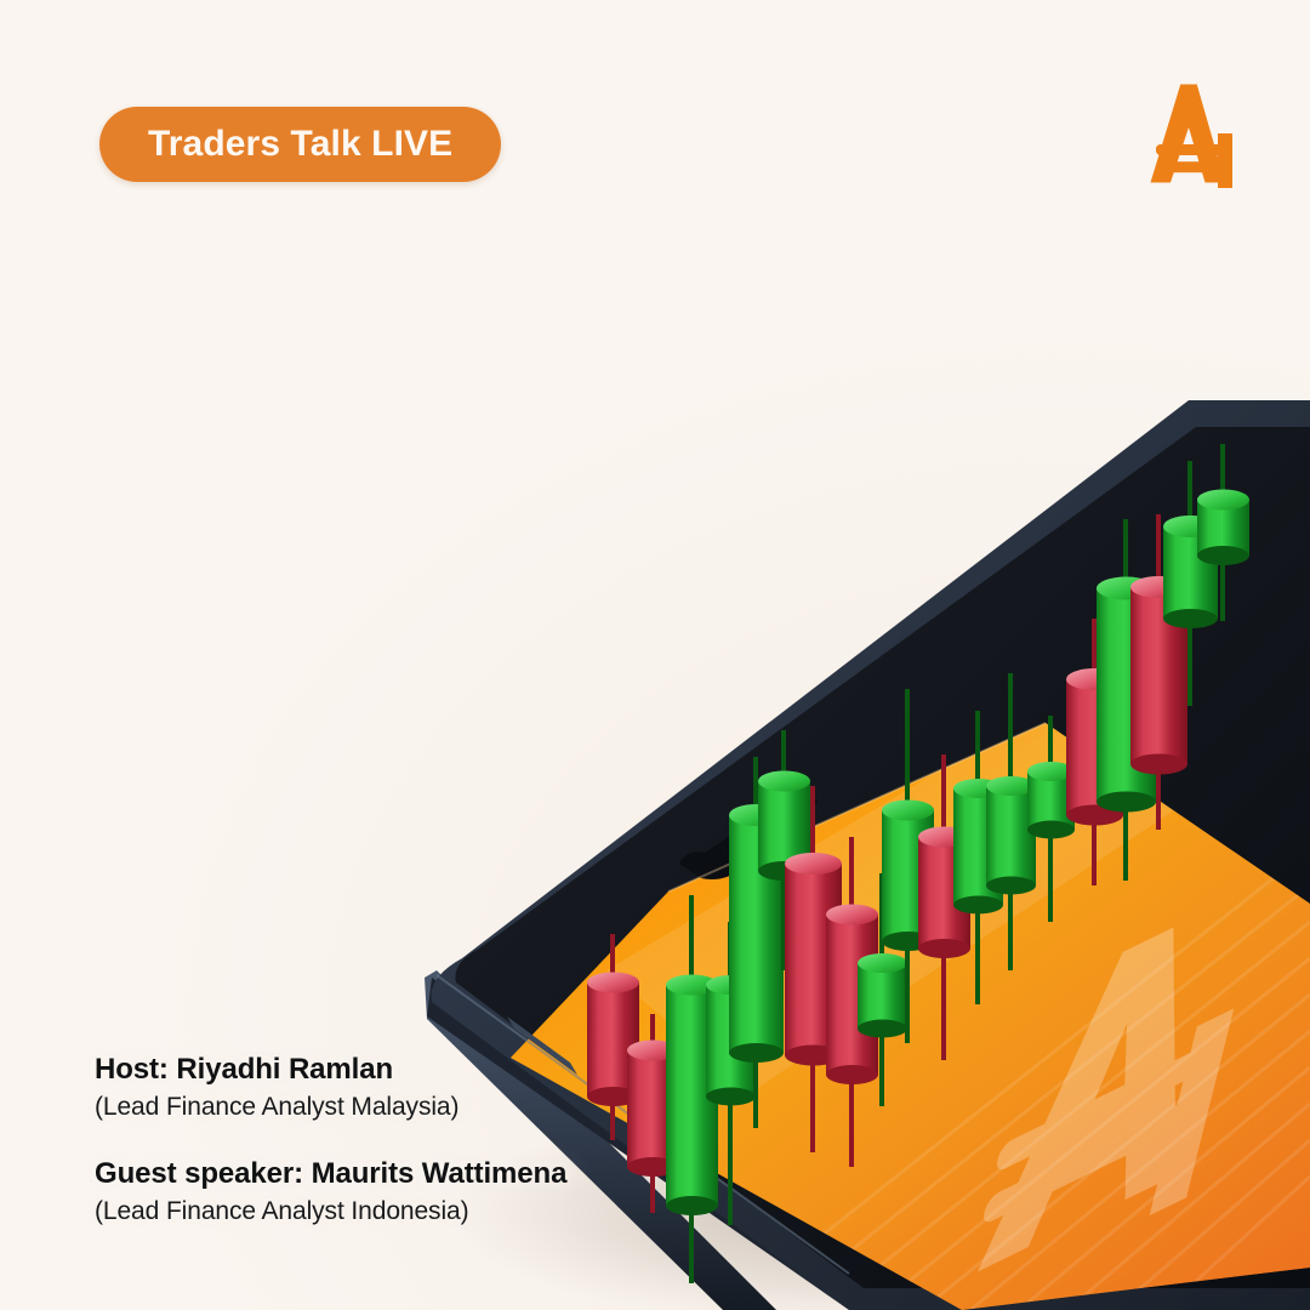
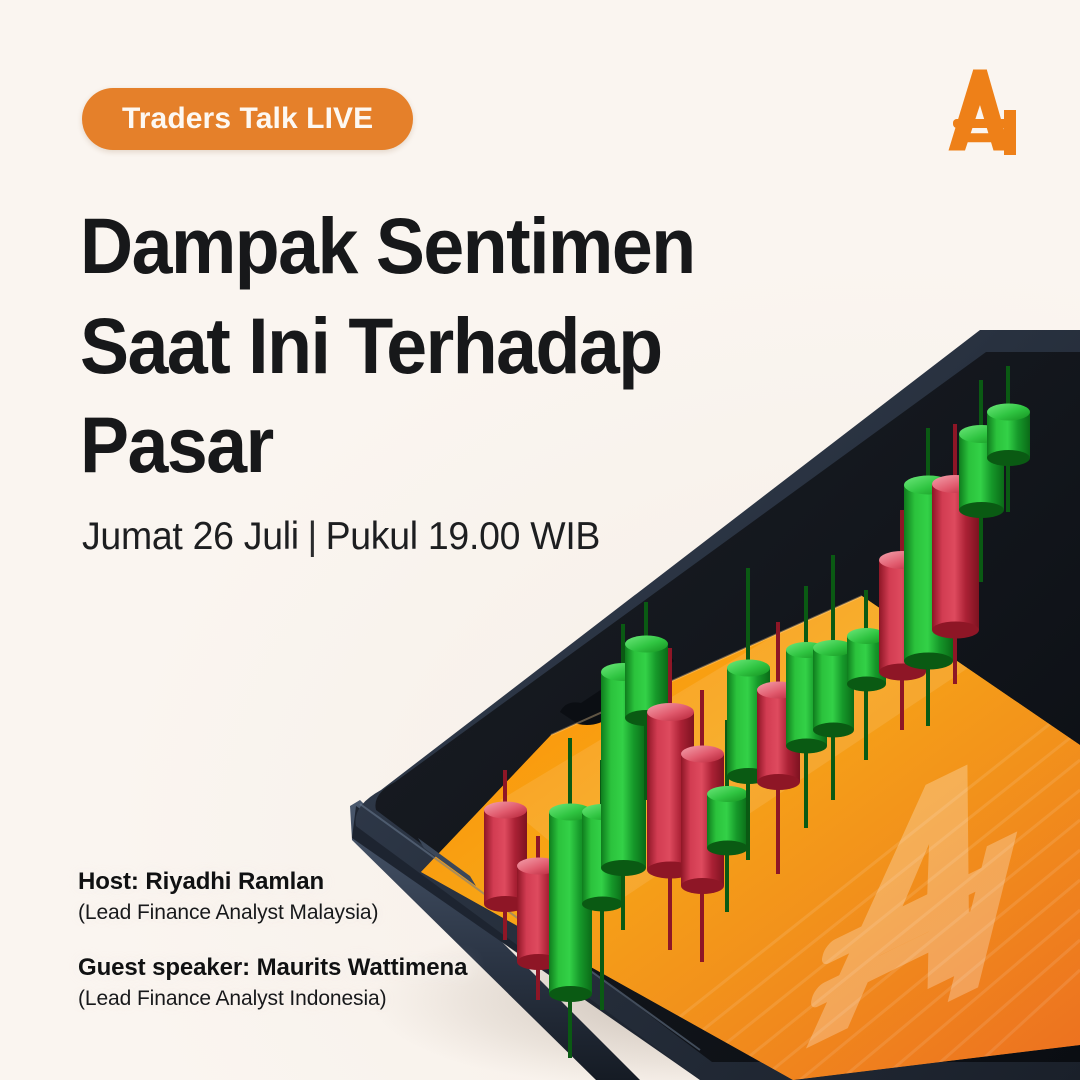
  Traders Talk LIVE
+ Dampak Sentimen
+ Saat Ini Terhadap
+ Pasar
+ Jumat 26 Juli | Pukul 19.00 WIB
  Host: Riyadhi Ramlan
  (Lead Finance Analyst Malaysia)
  Guest speaker: Maurits Wattimena
  (Lead Finance Analyst Indonesia)
